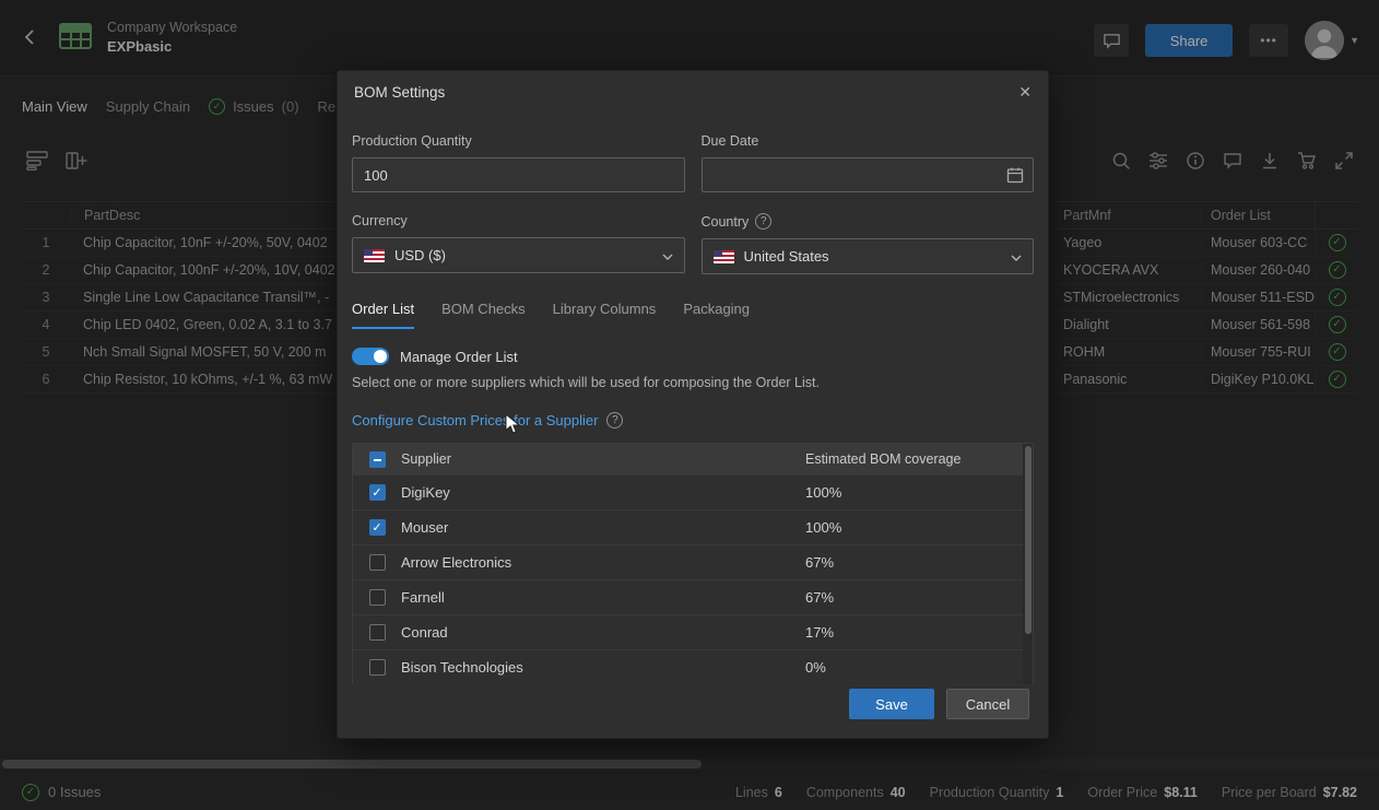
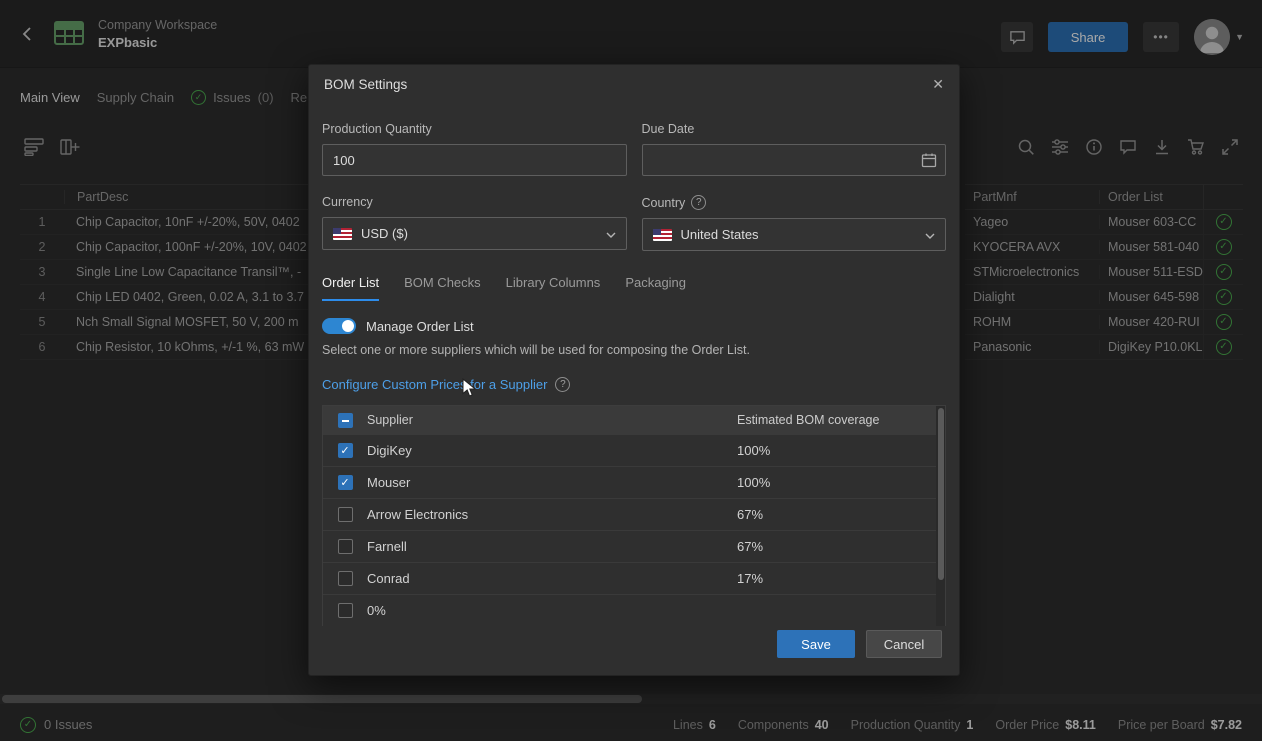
  Company Workspace
  EXPbasic
  Share
  •••
  ▼
  Main View
  Supply Chain
  Issues
  (0)
  PartDesc
  1
  Chip Capacitor, 10nF +/-20%, 50V, 0402
  2
  Chip Capacitor, 100nF +/-20%, 10V, 0402
  3
  Single Line Low Capacitance Transil™, -
  4
  Chip LED 0402, Green, 0.02 A, 3.1 to 3.7
  5
  Nch Small Signal MOSFET, 50 V, 200 m
  6
  Chip Resistor, 10 kOhms, +/-1 %, 63 mW
  PartMnf
  Order List
  Yageo
  Mouser 603-CC
  KYOCERA AVX
- Mouser 260-040
+ Mouser 581-040
  STMicroelectronics
  Mouser 511-ESD
  Dialight
- Mouser 561-598
+ Mouser 645-598
  ROHM
- Mouser 755-RUI
+ Mouser 420-RUI
  Panasonic
  DigiKey P10.0KL
  0 Issues
  Lines
  6
  Components
  40
  Production Quantity
  1
  Order Price
  $8.11
  Price per Board
  $7.82
  BOM Settings
  ✕
  Production Quantity
  100
  Due Date
  Currency
  USD ($)
  Country
  ?
  United States
  Order List
  BOM Checks
  Library Columns
  Packaging
  Manage Order List
  Select one or more suppliers which will be used for composing the Order List.
  Configure Custom Price for a Supplier
  ?
  Supplier
  Estimated BOM coverage
  DigiKey
  100%
  Mouser
  100%
  Arrow Electronics
  67%
  Farnell
  67%
  Conrad
  17%
- Bison Technologies
  0%
  Save
  Cancel
